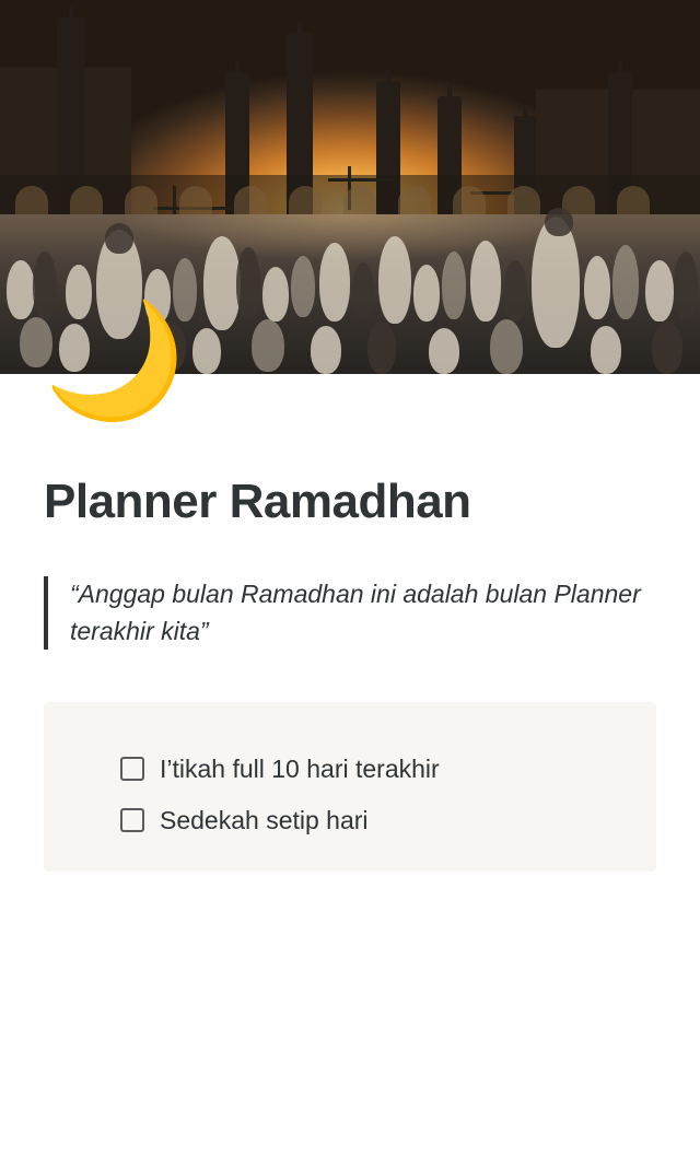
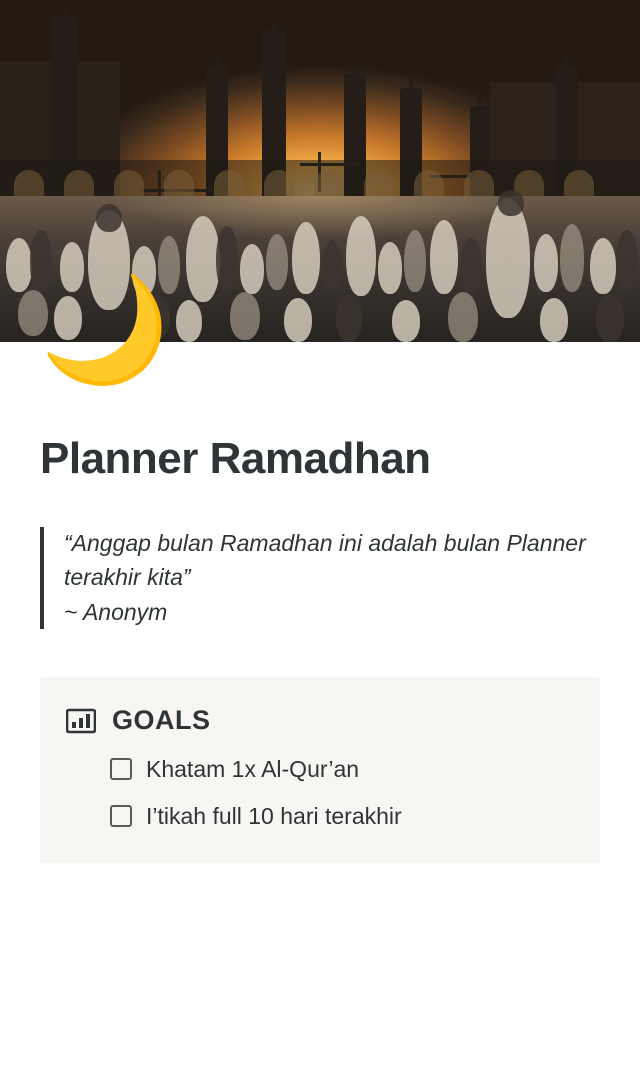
  🌙
  Planner Ramadhan
  “Anggap bulan Ramadhan ini adalah bulan Planner terakhir kita”
+ ~ Anonym
+ GOALS
+ Khatam 1x Al-Qur’an
  I’tikah full 10 hari terakhir
- Sedekah setip hari
